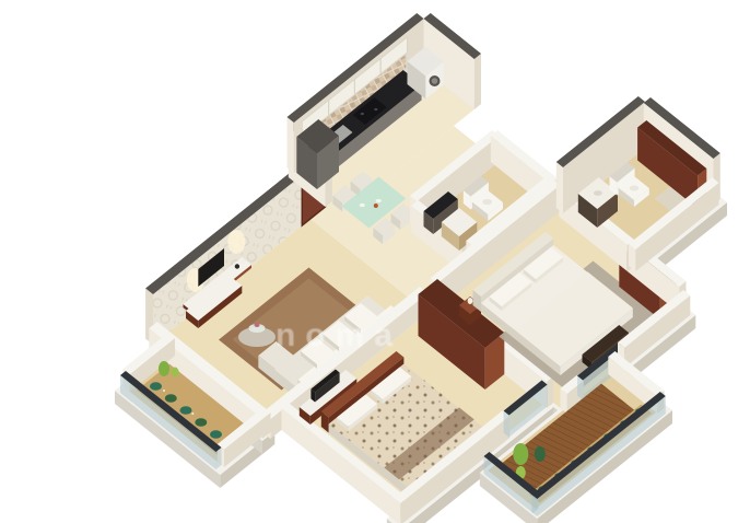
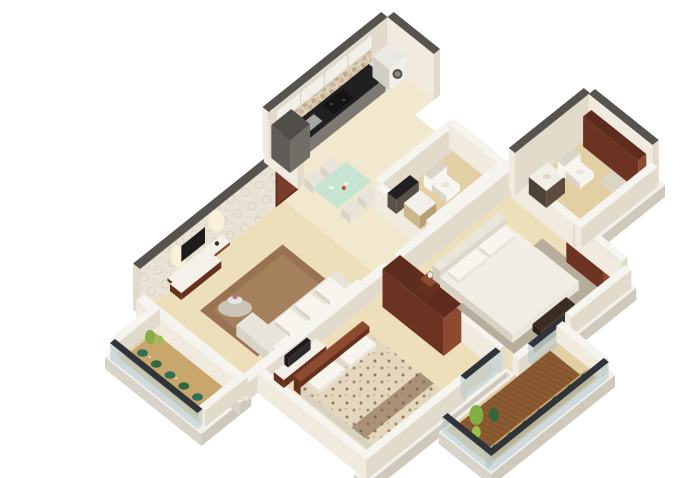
- noma
